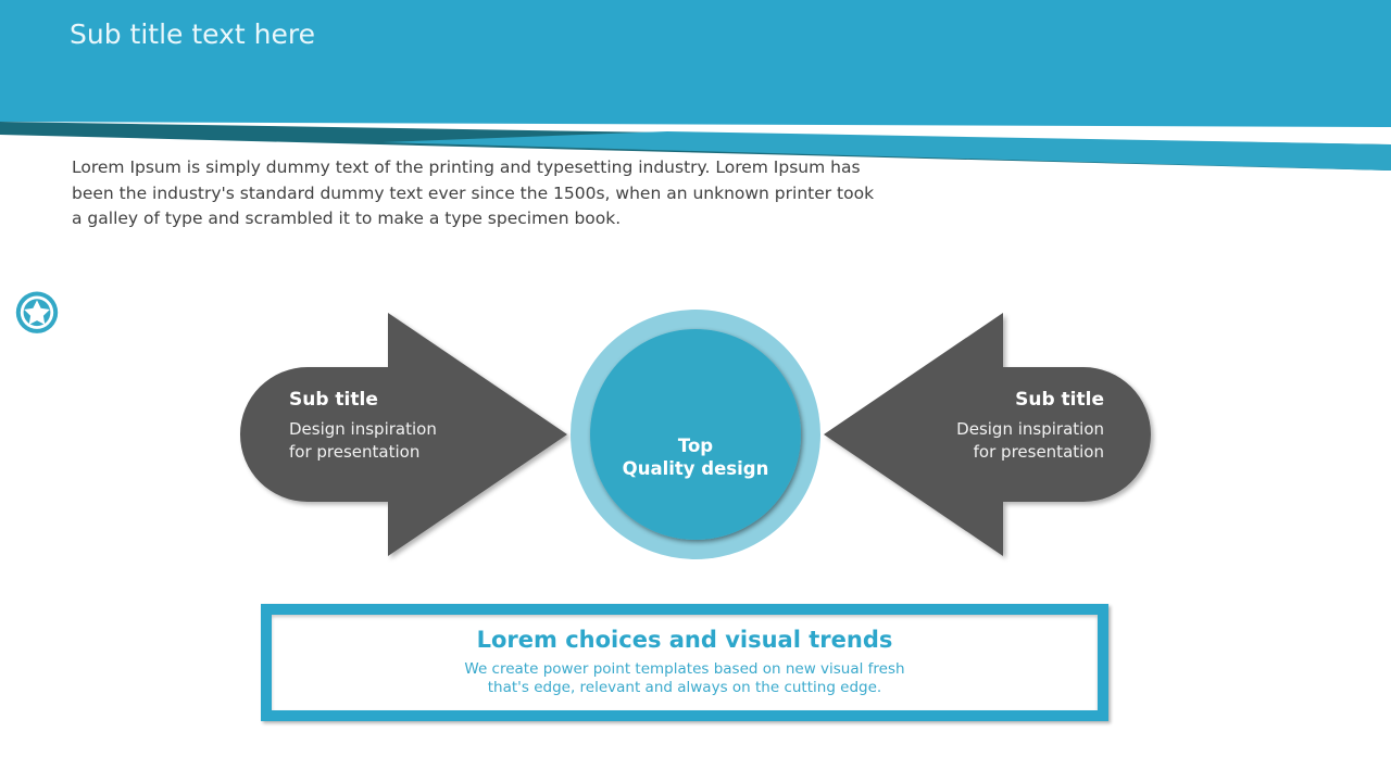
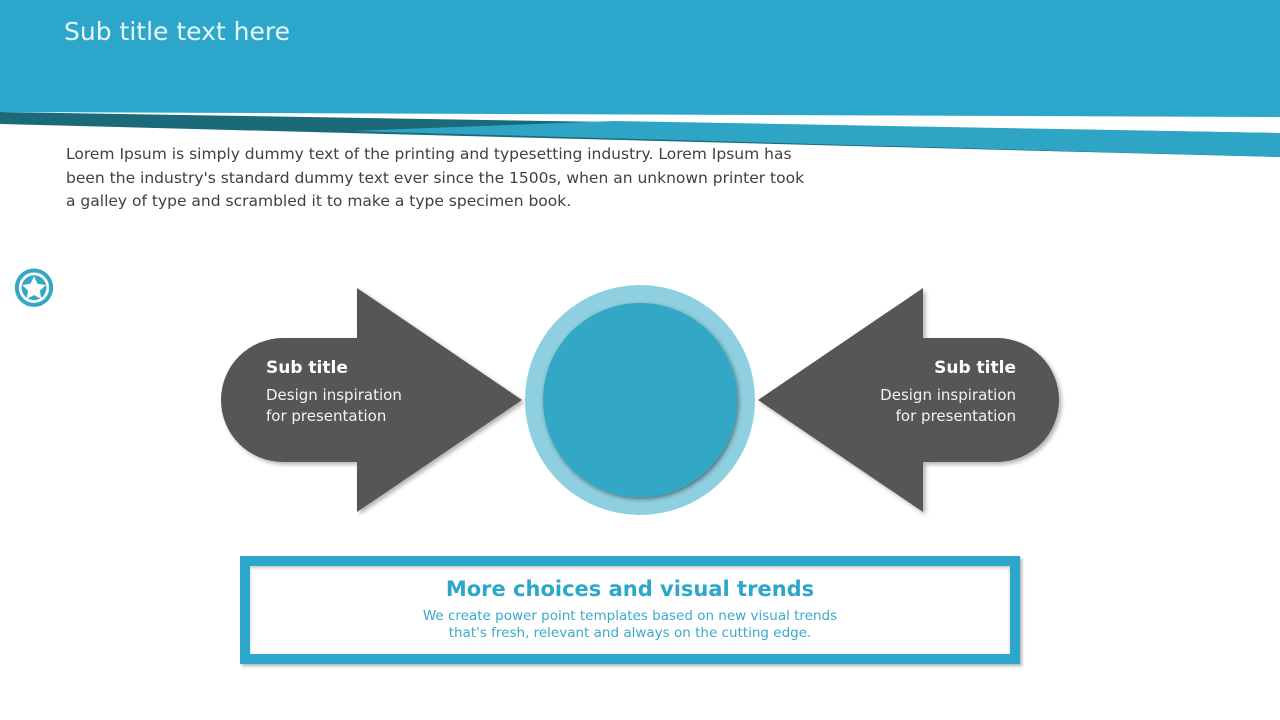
  Sub title text here
  Lorem Ipsum is simply dummy text of the printing and typesetting industry. Lorem Ipsum has been the industry's standard dummy text ever since the 1500s, when an unknown printer took a galley of type and scrambled it to make a type specimen book.
  Sub title
  Design inspiration
  for presentation
  Sub title
  Design inspiration
  for presentation
- Top
- Quality design
- Lorem choices and visual trends
+ More choices and visual trends
- We create power point templates based on new visual fresh
+ We create power point templates based on new visual trends
- that's edge, relevant and always on the cutting edge.
+ that's fresh, relevant and always on the cutting edge.
